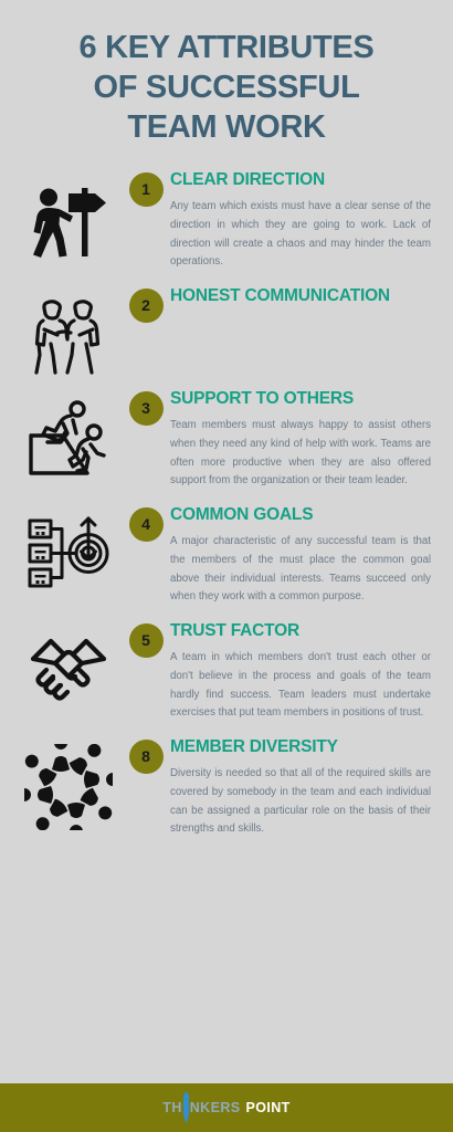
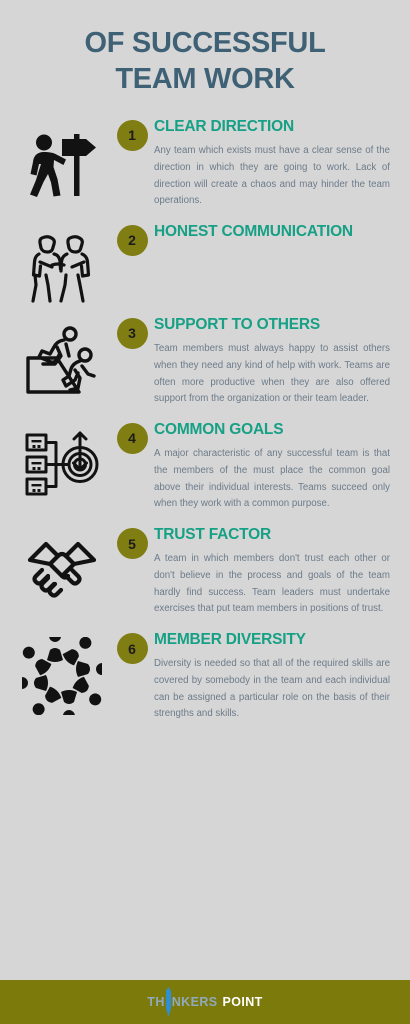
- 6 KEY ATTRIBUTES
  OF SUCCESSFUL
  TEAM WORK
  1
  CLEAR DIRECTION
  Any team which exists must have a clear sense of the direction in which they are going to work. Lack of direction will create a chaos and may hinder the team operations.
  2
  HONEST COMMUNICATION
  3
  SUPPORT TO OTHERS
  Team members must always happy to assist others when they need any kind of help with work. Teams are often more productive when they are also offered support from the organization or their team leader.
  4
  COMMON GOALS
  A major characteristic of any successful team is that the members of the must place the common goal above their individual interests. Teams succeed only when they work with a common purpose.
  5
  TRUST FACTOR
  A team in which members don't trust each other or don't believe in the process and goals of the team hardly find success. Team leaders must undertake exercises that put team members in positions of trust.
- 8
+ 6
  MEMBER DIVERSITY
  Diversity is needed so that all of the required skills are covered by somebody in the team and each individual can be assigned a particular role on the basis of their strengths and skills.
  TH
  NKERS
  POINT
